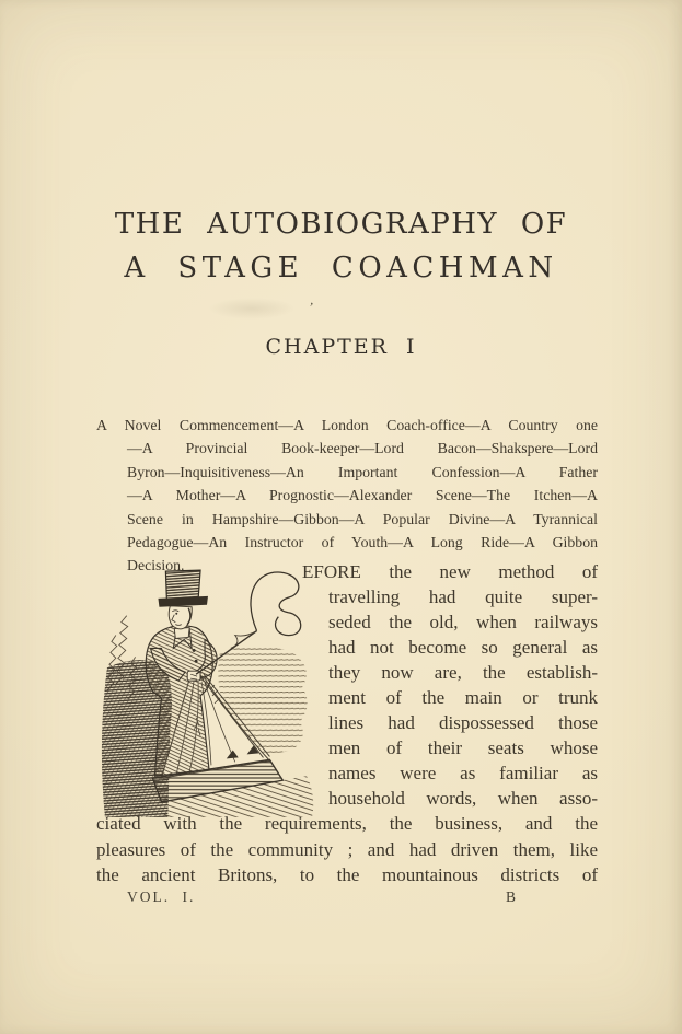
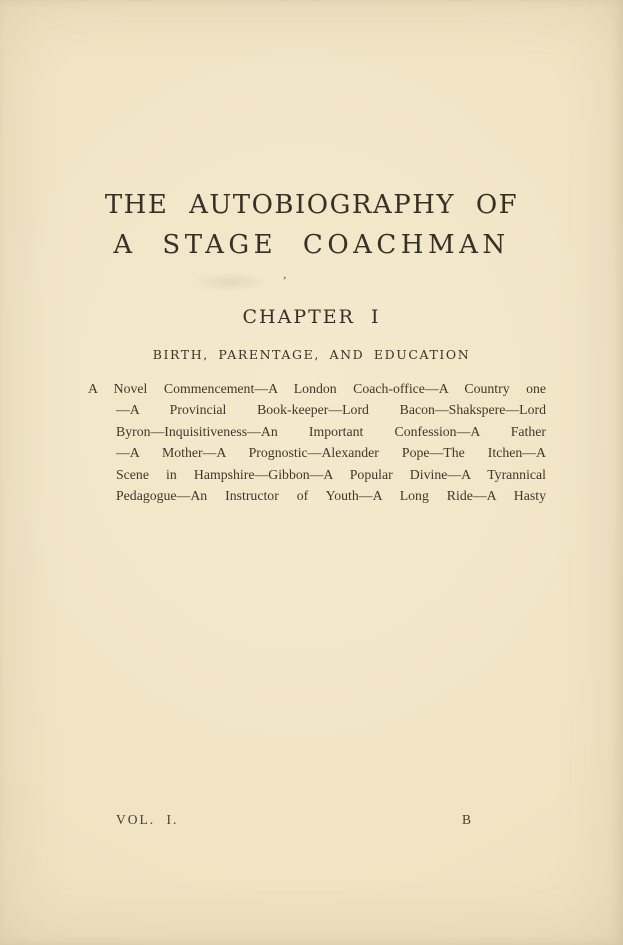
  THE AUTOBIOGRAPHY OF
  A STAGE COACHMAN
  CHAPTER I
+ BIRTH, PARENTAGE, AND EDUCATION
  A Novel Commencement—A London Coach-office—A Country one
  —A Provincial Book-keeper—Lord Bacon—Shakspere—Lord
  Byron—Inquisitiveness—An Important Confession—A Father
- —A Mother—A Prognostic—Alexander Scene—The Itchen—A
+ —A Mother—A Prognostic—Alexander Pope—The Itchen—A
  Scene in Hampshire—Gibbon—A Popular Divine—A Tyrannical
- Pedagogue—An Instructor of Youth—A Long Ride—A Gibbon
+ Pedagogue—An Instructor of Youth—A Long Ride—A Hasty
- Decision.
- EFORE the new method of
- travelling had quite super-
- seded the old, when railways
- had not become so general as
- they now are, the establish-
- ment of the main or trunk
- lines had dispossessed those
- men of their seats whose
- names were as familiar as
- household words, when asso-
- ciated with the requirements, the business, and the
- pleasures of the community ; and had driven them, like
- the ancient Britons, to the mountainous districts of
  VOL. I.
  B
